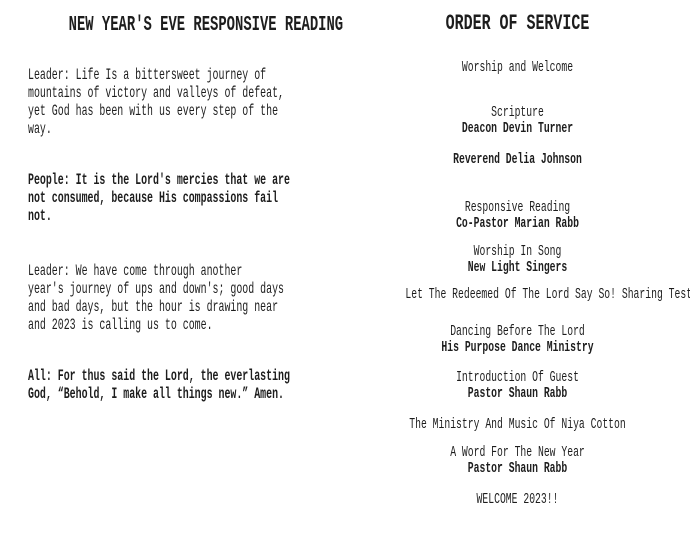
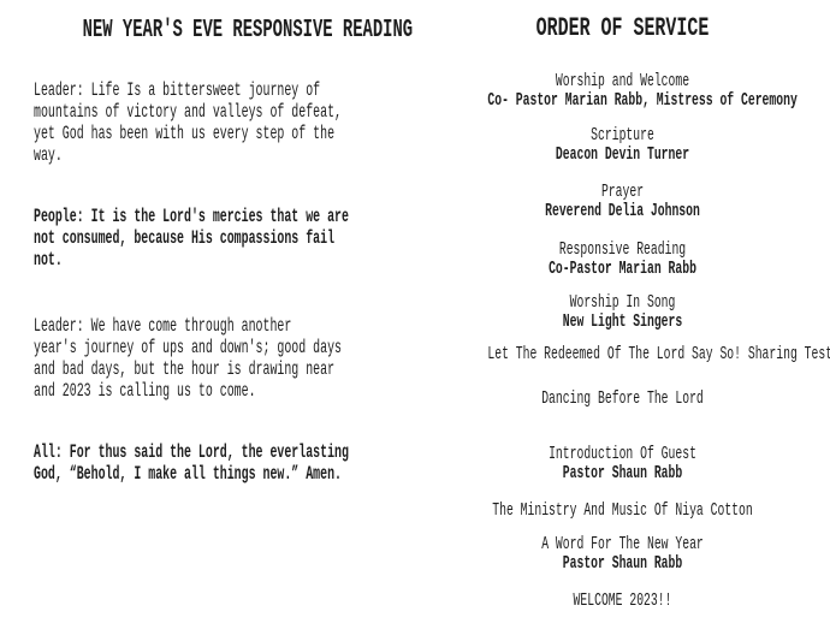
  NEW YEAR'S EVE RESPONSIVE READING
  Leader: Life Is a bittersweet journey of
  mountains of victory and valleys of defeat,
  yet God has been with us every step of the
  way.
  People: It is the Lord's mercies that we are
  not consumed, because His compassions fail
  not.
  Leader: We have come through another
  year's journey of ups and down's; good days
  and bad days, but the hour is drawing near
  and 2023 is calling us to come.
  All: For thus said the Lord, the everlasting
  God, “Behold, I make all things new.” Amen.
  ORDER OF SERVICE
  Worship and Welcome
+ Co- Pastor Marian Rabb, Mistress of Ceremony
  Scripture
  Deacon Devin Turner
+ Prayer
  Reverend Delia Johnson
  Responsive Reading
  Co-Pastor Marian Rabb
  Worship In Song
  New Light Singers
  Let The Redeemed Of The Lord Say So! Sharing Test
  Dancing Before The Lord
- His Purpose Dance Ministry
  Introduction Of Guest
  Pastor Shaun Rabb
  The Ministry And Music Of Niya Cotton
  A Word For The New Year
  Pastor Shaun Rabb
  WELCOME 2023!!
